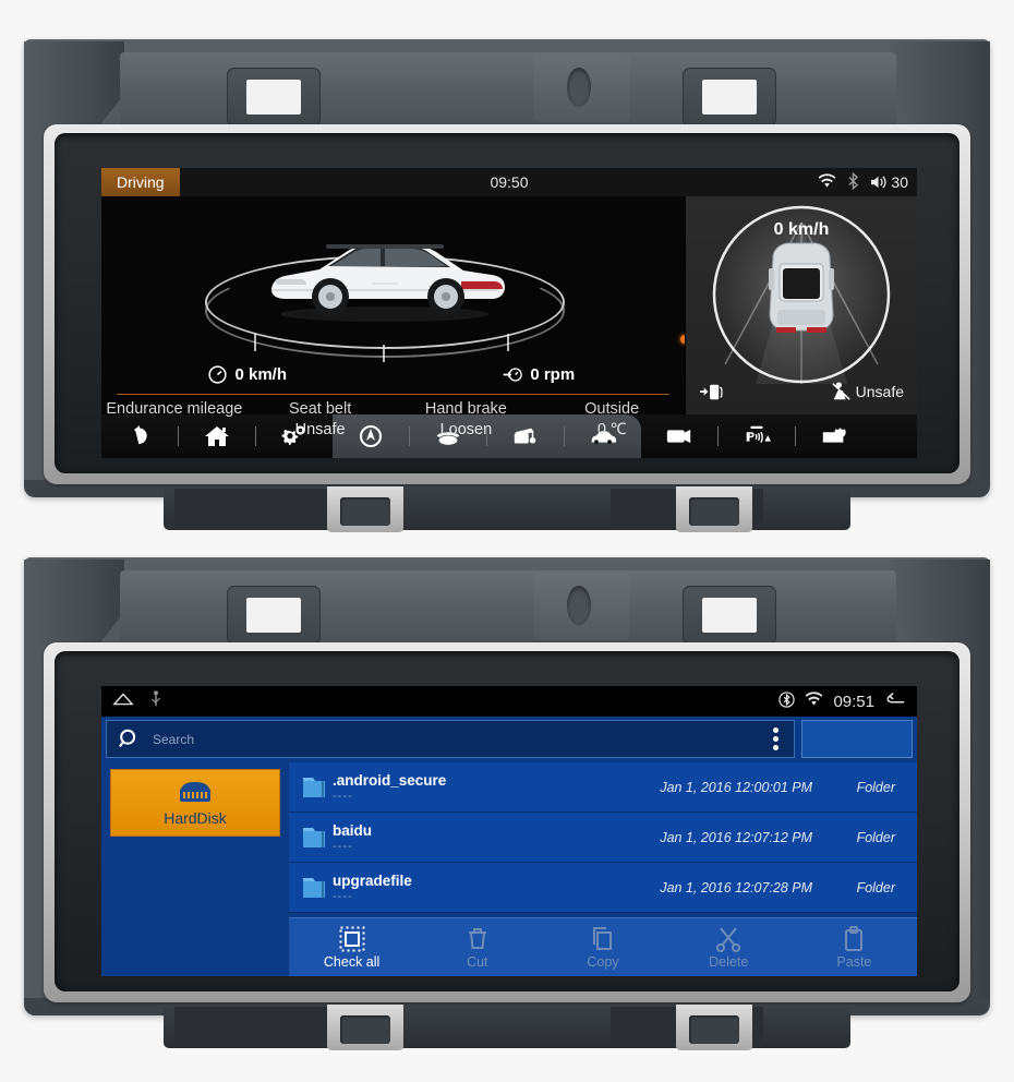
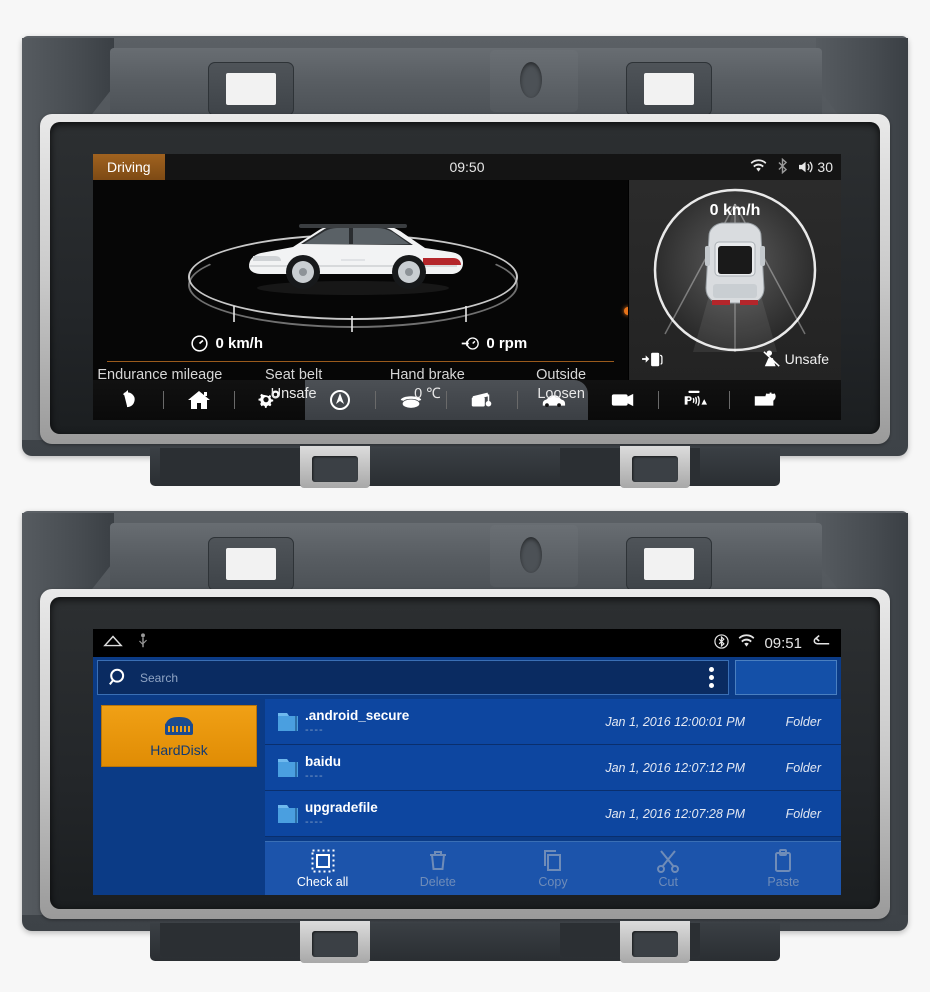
  Driving
  09:50
  30
  0 km/h
  0 rpm
  Endurance mileage
  Seat belt
  Unsafe
  Hand brake
- Loosen
+ 0 ℃
  Outside
- 0 ℃
+ Loosen
  0 km/h
  Unsafe
  09:51
  Search
  HardDisk
  .android_secure
  ----
  Jan 1, 2016 12:00:01 PM
  Folder
  baidu
  ----
  Jan 1, 2016 12:07:12 PM
  Folder
  upgradefile
  ----
  Jan 1, 2016 12:07:28 PM
  Folder
  Check all
- Cut
+ Delete
  Copy
- Delete
+ Cut
  Paste
